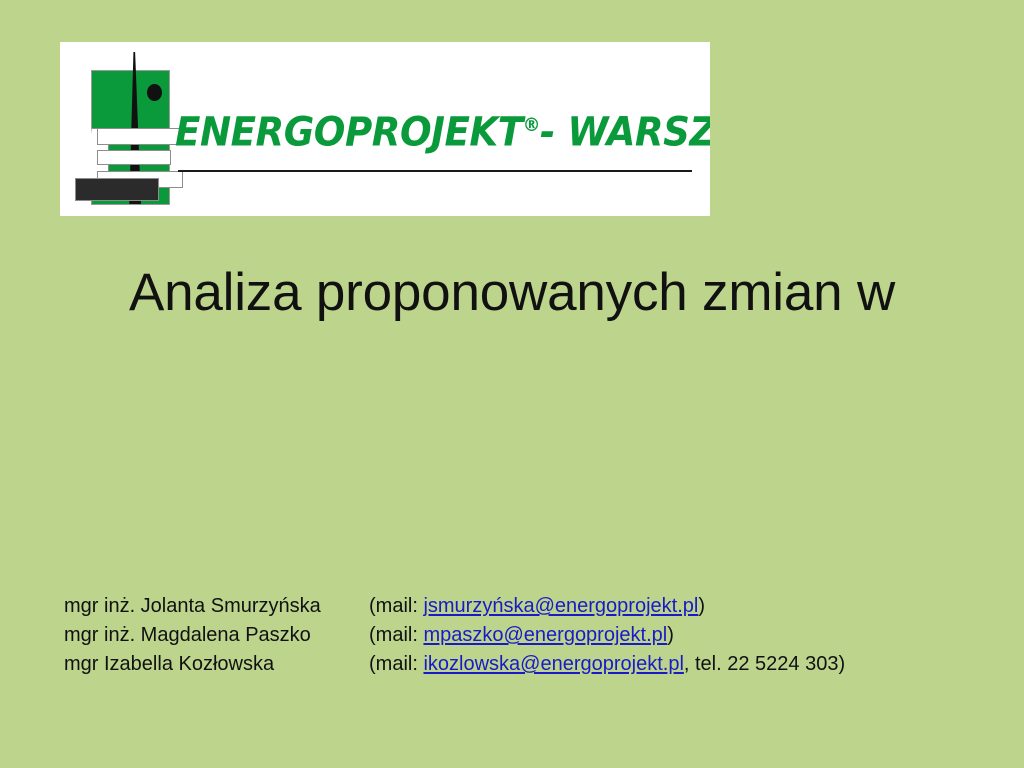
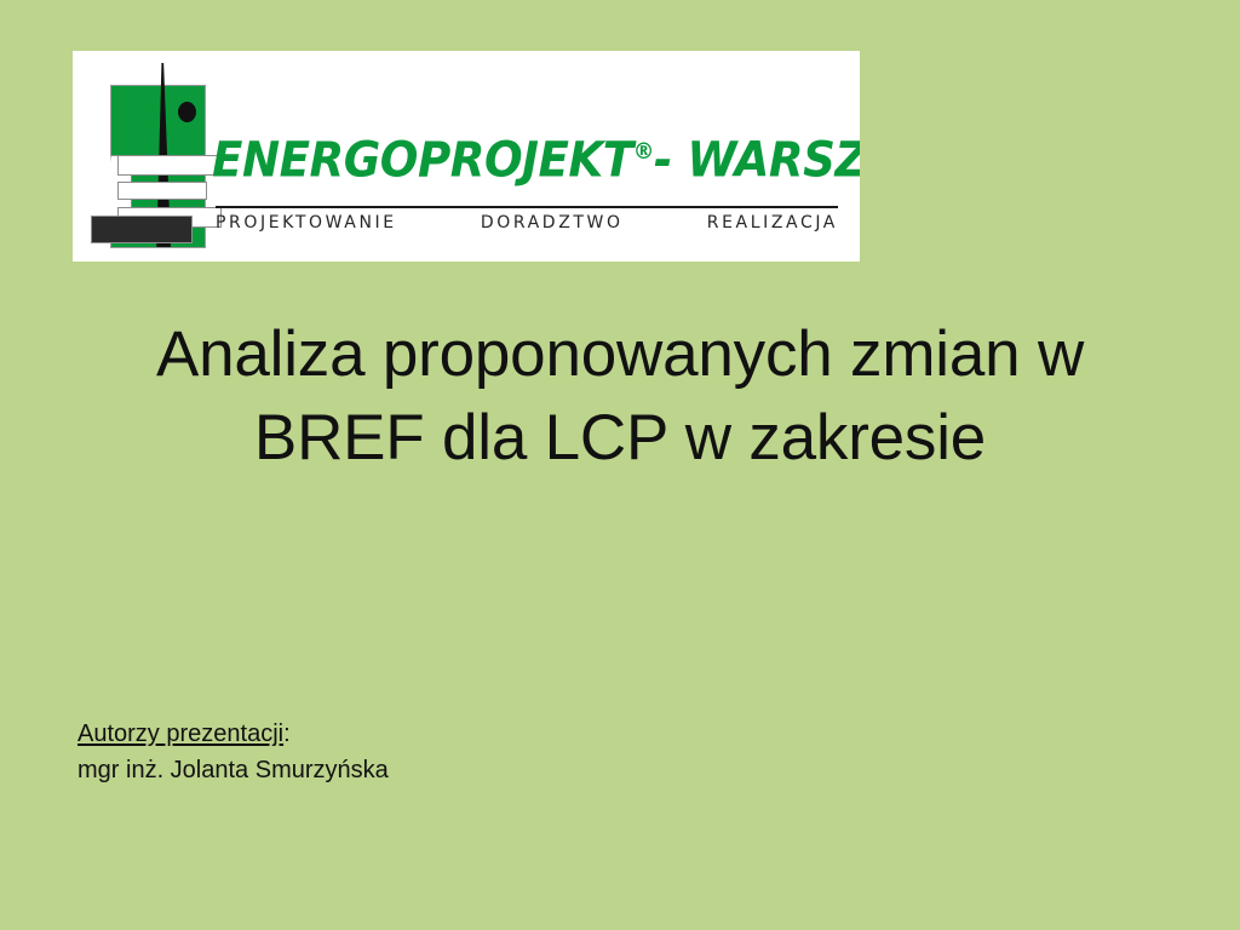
  ENERGOPROJEKT®- WARSZ
+ PROJEKTOWANIE
+ DORADZTWO
+ REALIZACJA
  Analiza proponowanych zmian w
+ BREF dla LCP w zakresie
+ Autorzy prezentacji:
  mgr inż. Jolanta Smurzyńska
- (mail: jsmurzyńska@energoprojekt.pl)
- mgr inż. Magdalena Paszko
- (mail: mpaszko@energoprojekt.pl)
- mgr Izabella Kozłowska
- (mail: ikozlowska@energoprojekt.pl, tel. 22 5224 303)
